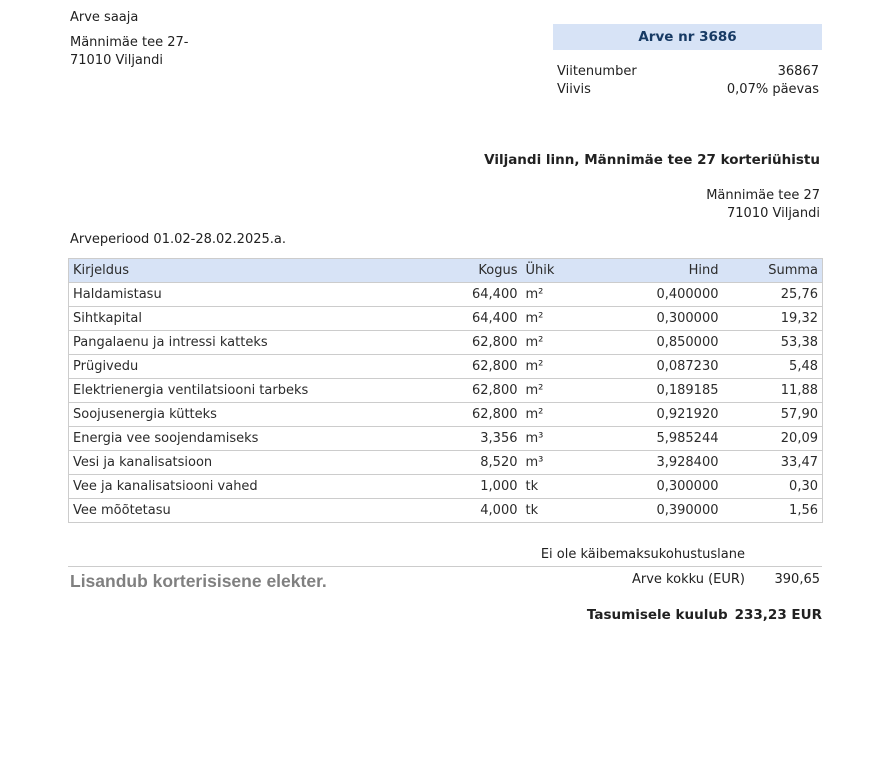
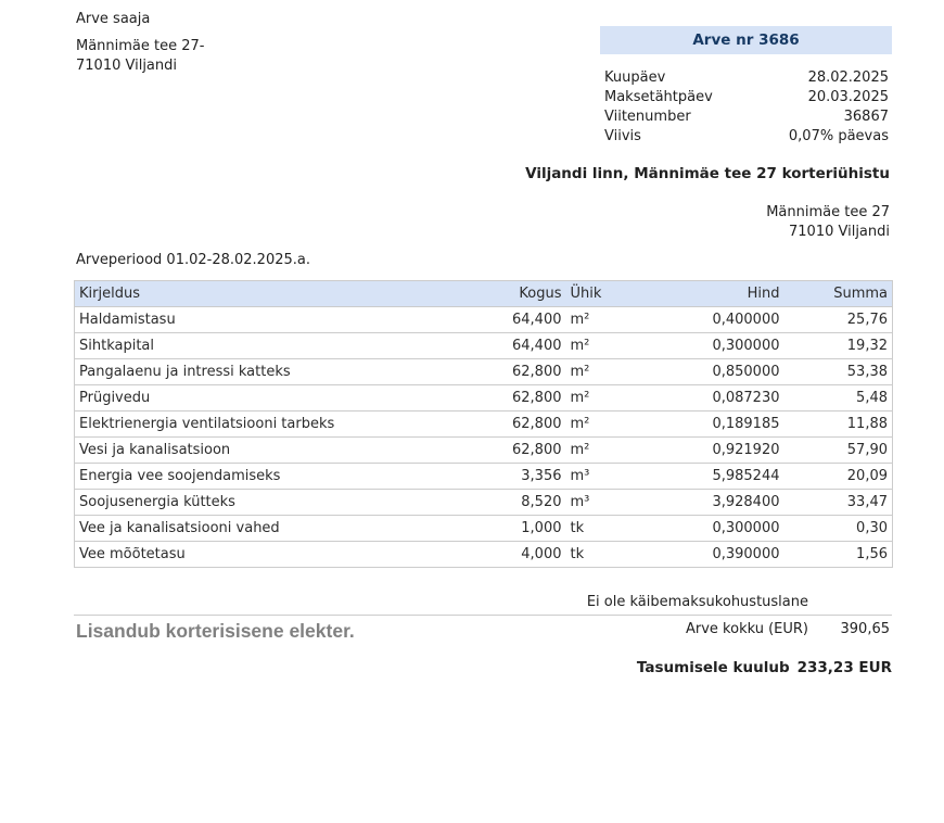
  Arve saaja
  Männimäe tee 27-
  71010 Viljandi
  Arve nr 3686
+ Kuupäev
+ 28.02.2025
+ Maksetähtpäev
+ 20.03.2025
  Viitenumber
  36867
  Viivis
  0,07% päevas
  Viljandi linn, Männimäe tee 27 korteriühistu
  Männimäe tee 27
  71010 Viljandi
  Arveperiood 01.02-28.02.2025.a.
  Kirjeldus	Kogus	Ühik	Hind	Summa
  Haldamistasu	64,400	m²	0,400000	25,76
  Sihtkapital	64,400	m²	0,300000	19,32
  Pangalaenu ja intressi katteks	62,800	m²	0,850000	53,38
  Prügivedu	62,800	m²	0,087230	5,48
  Elektrienergia ventilatsiooni tarbeks	62,800	m²	0,189185	11,88
- Soojusenergia kütteks	62,800	m²	0,921920	57,90
+ Vesi ja kanalisatsioon	62,800	m²	0,921920	57,90
  Energia vee soojendamiseks	3,356	m³	5,985244	20,09
- Vesi ja kanalisatsioon	8,520	m³	3,928400	33,47
+ Soojusenergia kütteks	8,520	m³	3,928400	33,47
  Vee ja kanalisatsiooni vahed	1,000	tk	0,300000	0,30
  Vee mõõtetasu	4,000	tk	0,390000	1,56
  Ei ole käibemaksukohustuslane
  Lisandub korterisisene elekter.
  Arve kokku (EUR)
  390,65
  Tasumisele kuulub 233,23 EUR
